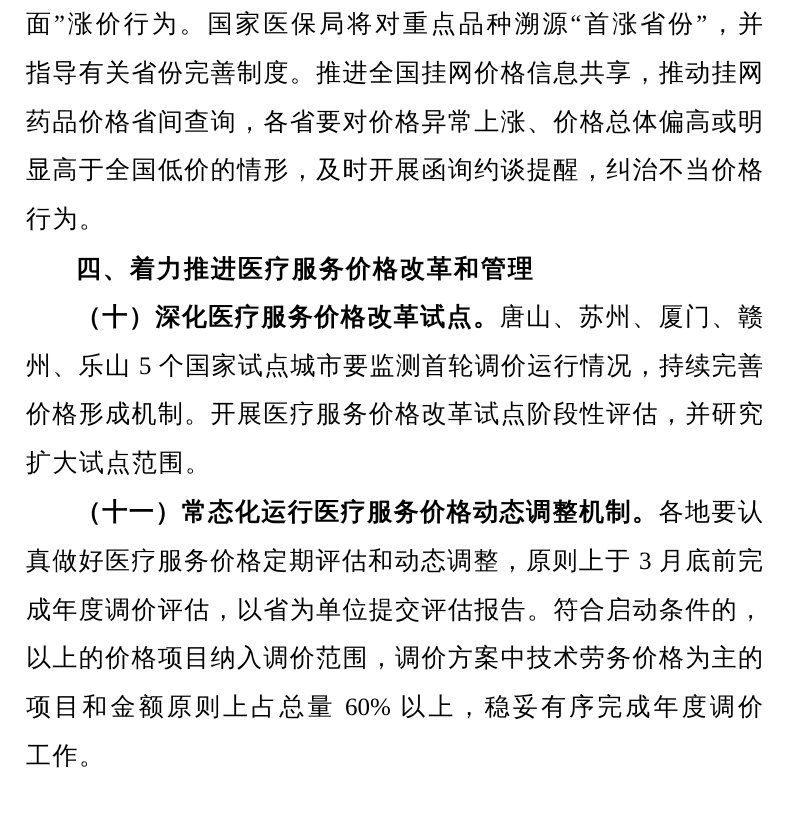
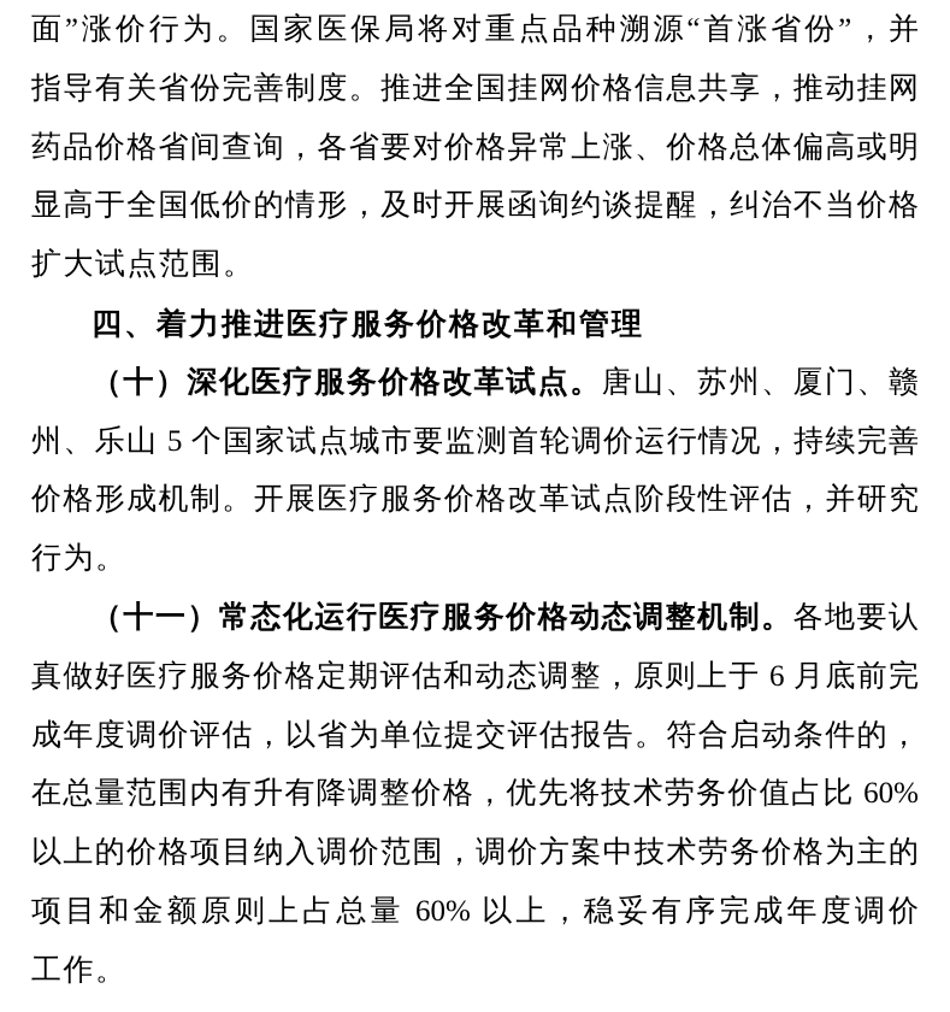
  面”涨价行为。国家医保局将对重点品种溯源“首涨省份”，并
  指导有关省份完善制度。推进全国挂网价格信息共享，推动挂网
  药品价格省间查询，各省要对价格异常上涨、价格总体偏高或明
  显高于全国低价的情形，及时开展函询约谈提醒，纠治不当价格
- 行为。
+ 扩大试点范围。
  四、着力推进医疗服务价格改革和管理
  （十）深化医疗服务价格改革试点。唐山、苏州、厦门、赣
  州、乐山 5 个国家试点城市要监测首轮调价运行情况，持续完善
  价格形成机制。开展医疗服务价格改革试点阶段性评估，并研究
- 扩大试点范围。
+ 行为。
  （十一）常态化运行医疗服务价格动态调整机制。各地要认
- 真做好医疗服务价格定期评估和动态调整，原则上于 3 月底前完
+ 真做好医疗服务价格定期评估和动态调整，原则上于 6 月底前完
  成年度调价评估，以省为单位提交评估报告。符合启动条件的，
+ 在总量范围内有升有降调整价格，优先将技术劳务价值占比 60%
  以上的价格项目纳入调价范围，调价方案中技术劳务价格为主的
  项目和金额原则上占总量 60% 以上，稳妥有序完成年度调价
  工作。
